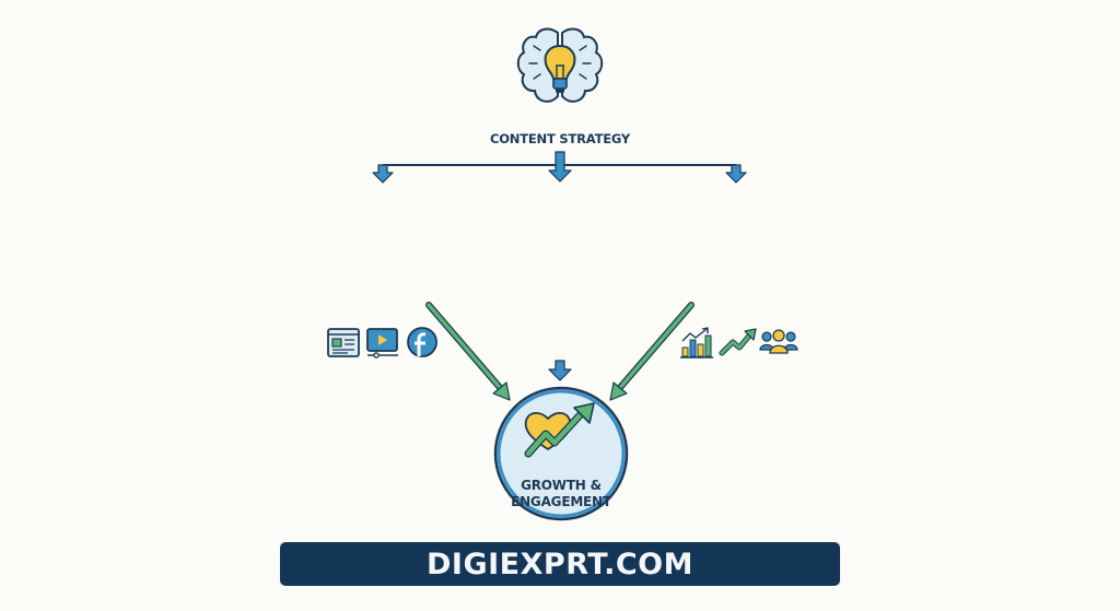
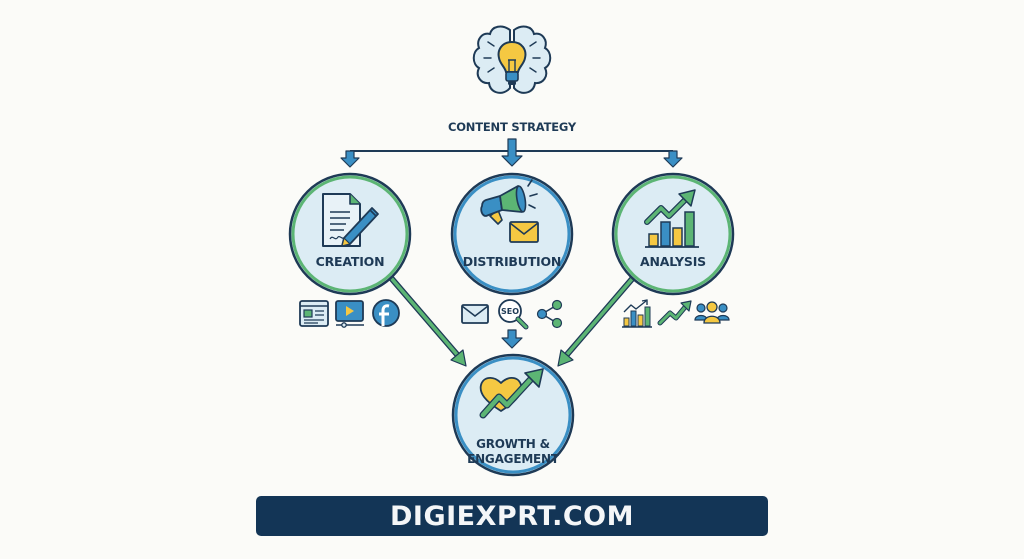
  CONTENT STRATEGY
+ CREATION
+ DISTRIBUTION
+ ANALYSIS
+ SEO
  GROWTH &
  ENGAGEMENT
  DIGIEXPRT.COM
